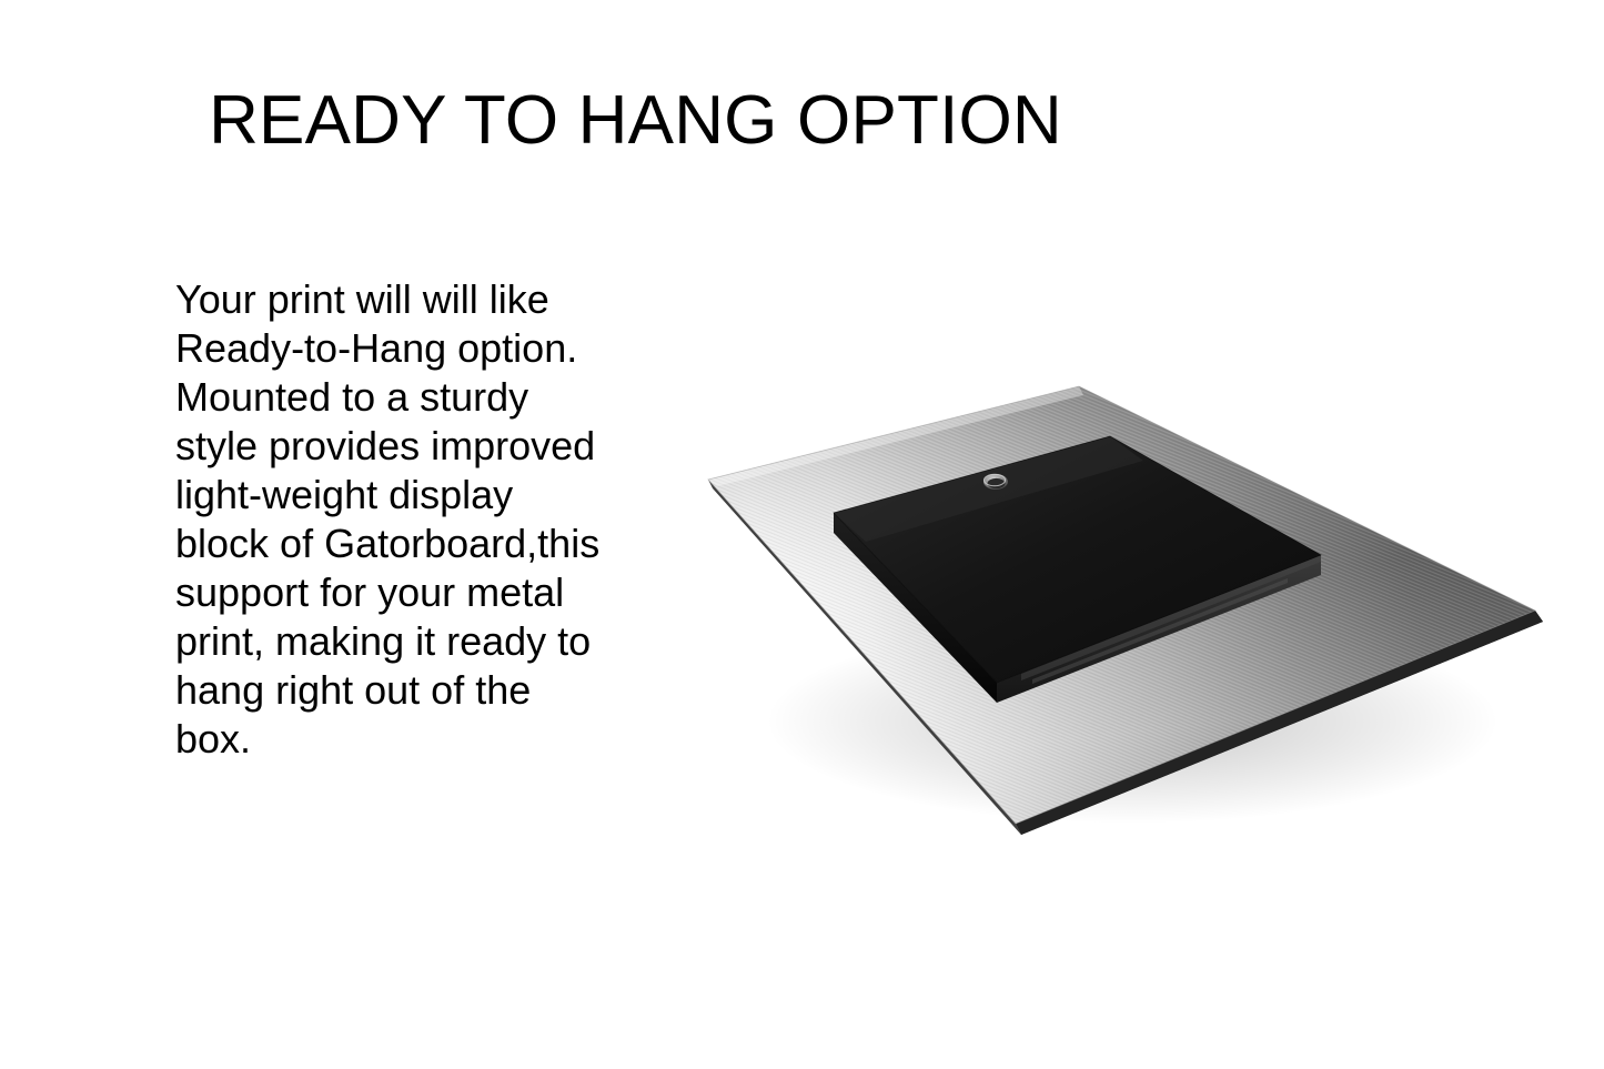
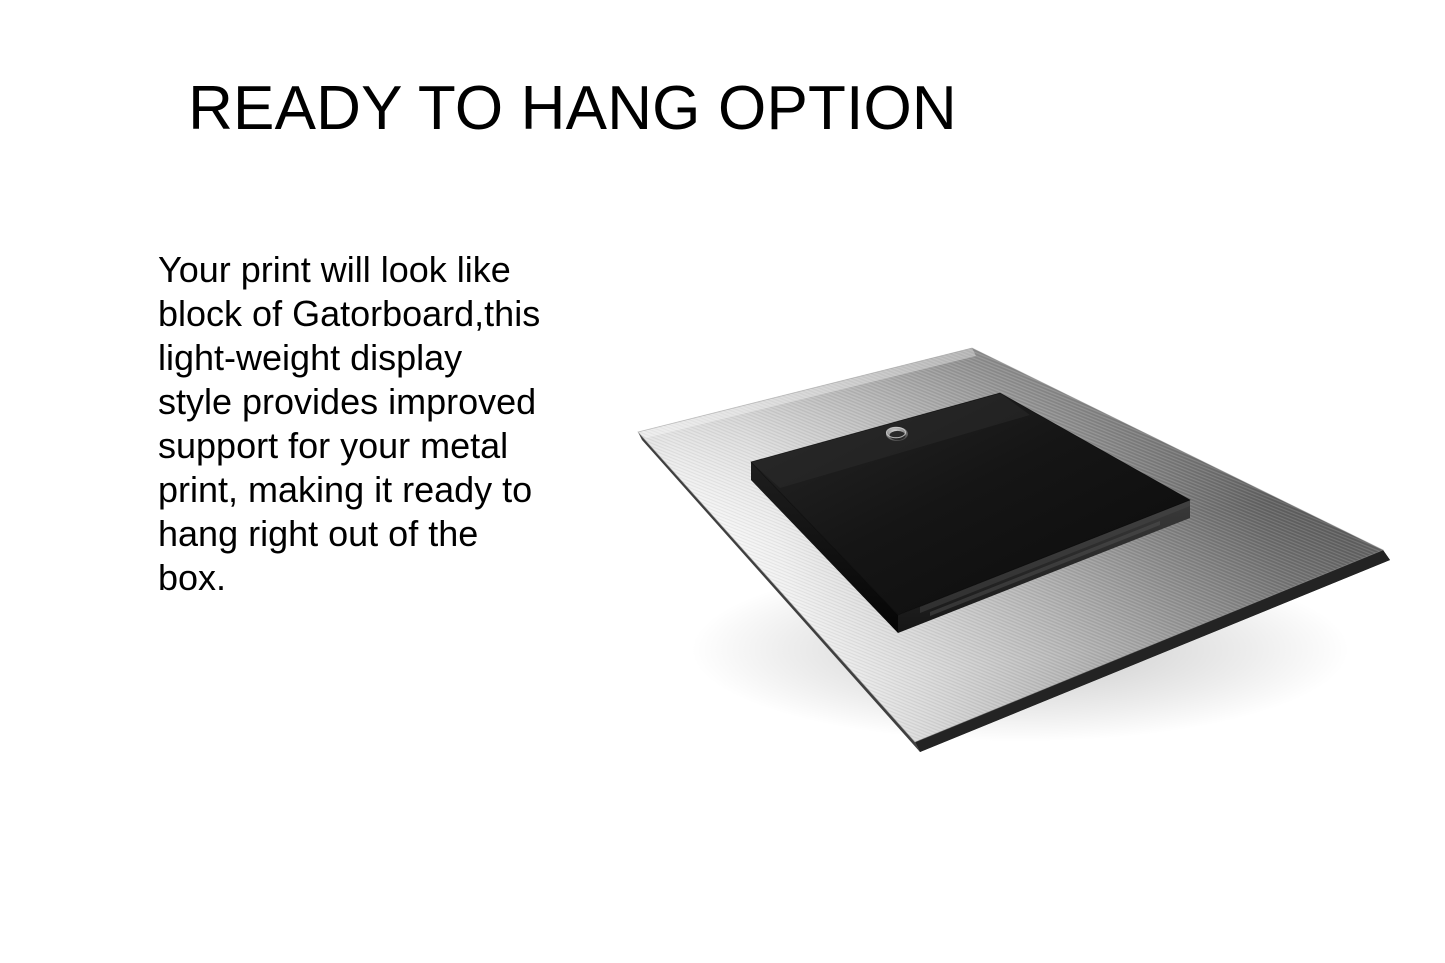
  READY TO HANG OPTION
- Your print will will like
+ Your print will look like
- Ready-to-Hang option.
- Mounted to a sturdy
- style provides improved
+ block of Gatorboard,this
  light-weight display
- block of Gatorboard,this
+ style provides improved
  support for your metal
  print, making it ready to
  hang right out of the
  box.
